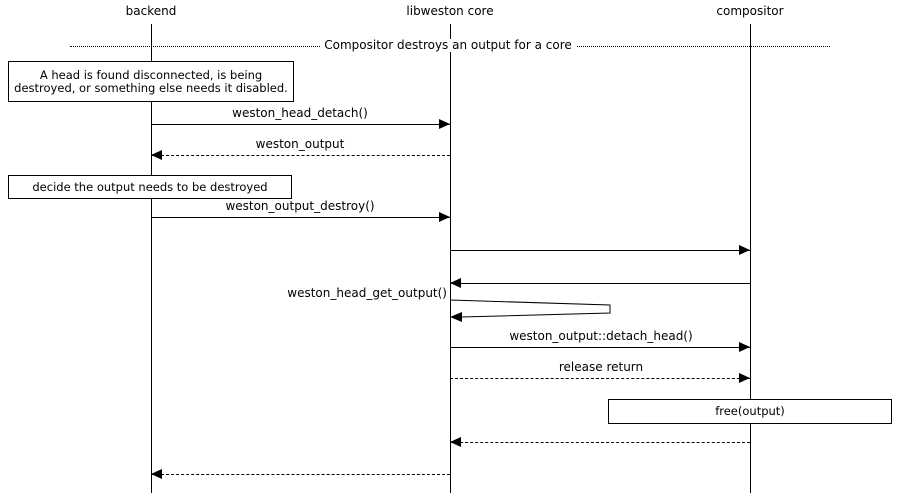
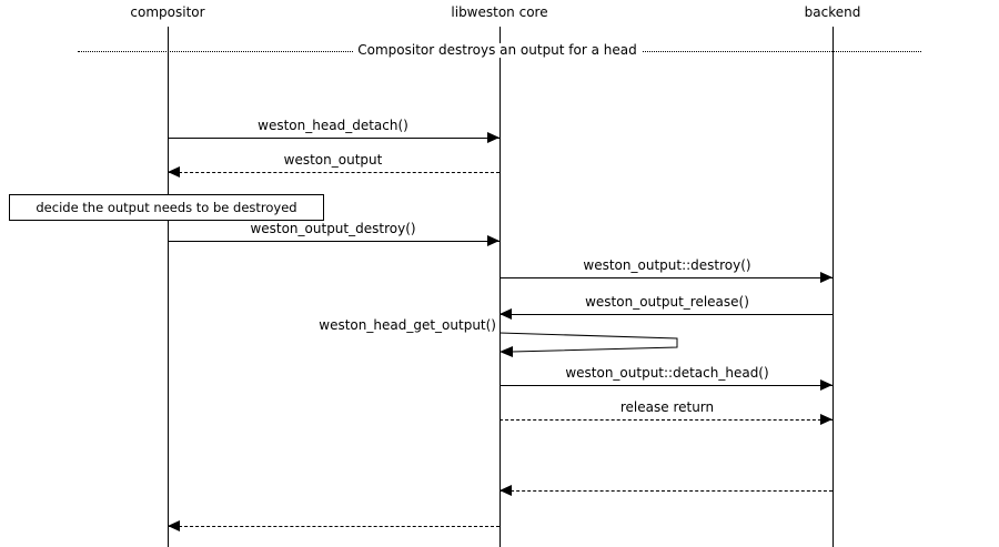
- backend
+ compositor
  libweston core
- compositor
+ backend
- Compositor destroys an output for a core
+ Compositor destroys an output for a head
- A head is found disconnected, is being destroyed, or something else needs it disabled.
  decide the output needs to be destroyed
- free(output)
  weston_head_detach()
  weston_output
  weston_output_destroy()
+ weston_output::destroy()
+ weston_output_release()
  weston_head_get_output()
  weston_output::detach_head()
  release return
